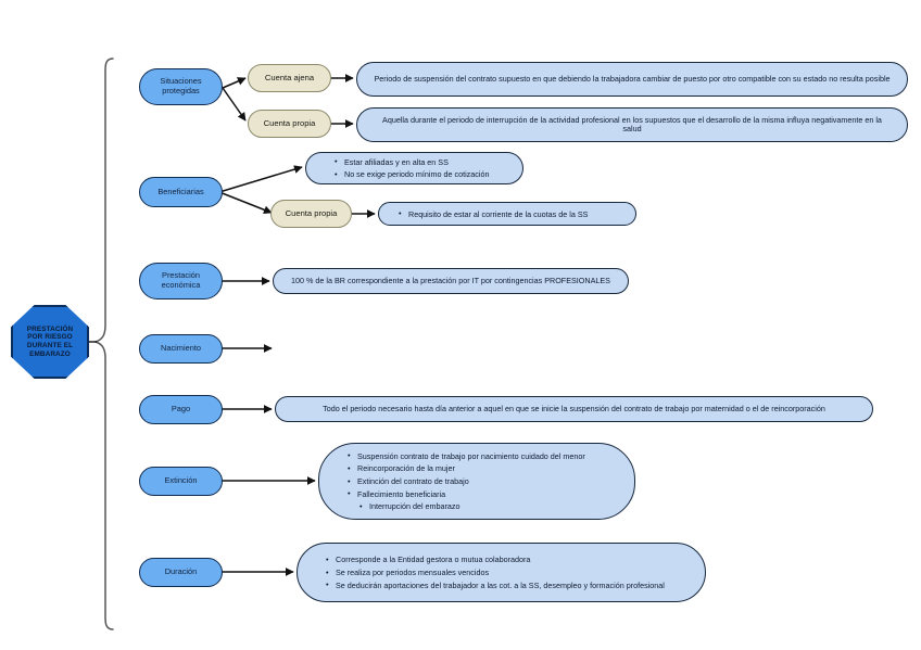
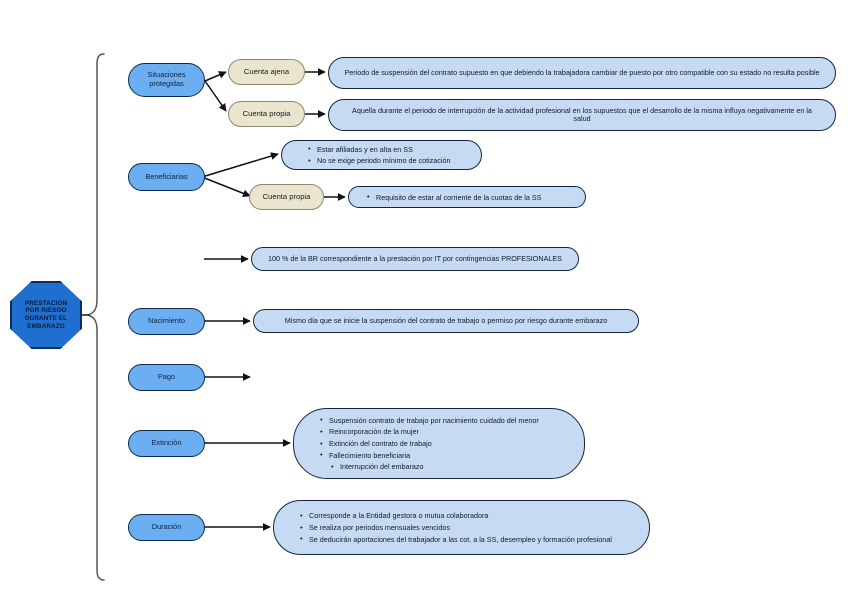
  Situaciones protegidas
  Cuenta ajena
  Cuenta propia
  Periodo de suspensión del contrato supuesto en que debiendo la trabajadora cambiar de puesto por otro compatible con su estado no resulta posible
  Aquella durante el periodo de interrupción de la actividad profesional en los supuestos que el desarrollo de la misma influya negativamente en la salud
  Beneficiarias
  Estar afiliadas y en alta en SS
  No se exige periodo mínimo de cotización
  Cuenta propia
  Requisito de estar al corriente de la cuotas de la SS
- Prestación económica
  100 % de la BR correspondiente a la prestación por IT por contingencias PROFESIONALES
  Nacimiento
+ Mismo día que se inicie la suspensión del contrato de trabajo o permiso por riesgo durante embarazo
  Pago
- Todo el periodo necesario hasta día anterior a aquel en que se inicie la suspensión del contrato de trabajo por maternidad o el de reincorporación
  Extinción
  Suspensión contrato de trabajo por nacimiento cuidado del menor
  Reincorporación de la mujer
  Extinción del contrato de trabajo
  Fallecimiento beneficiaria
  Interrupción del embarazo
  Duración
  Corresponde a la Entidad gestora o mutua colaboradora
  Se realiza por periodos mensuales vencidos
  Se deducirán aportaciones del trabajador a las cot. a la SS, desempleo y formación profesional
